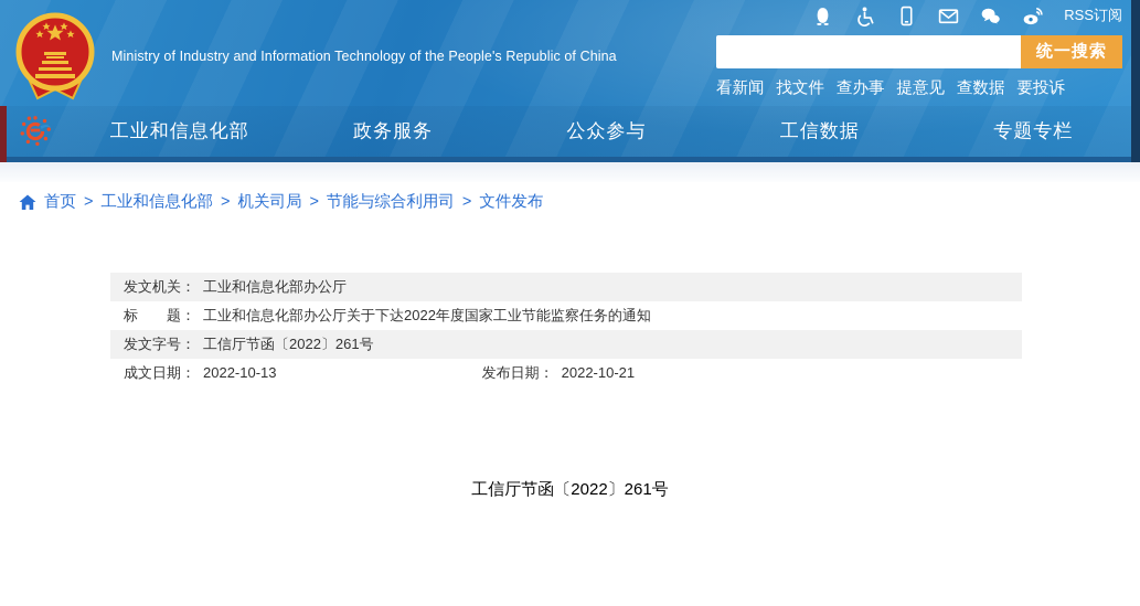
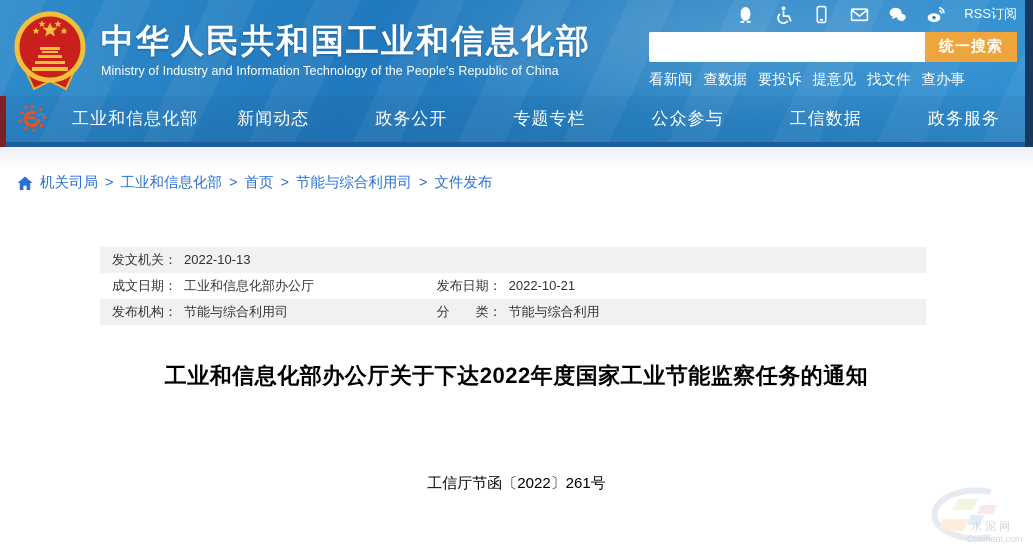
+ 中华人民共和国工业和信息化部
  Ministry of Industry and Information Technology of the People's Republic of China
  RSS订阅
  统一搜索
  看新闻
- 找文件
+ 查数据
- 查办事
+ 要投诉
  提意见
- 查数据
+ 找文件
- 要投诉
+ 查办事
  工业和信息化部
+ 新闻动态
+ 政务公开
- 政务服务
+ 专题专栏
  公众参与
  工信数据
- 专题专栏
+ 政务服务
- 首页
+ 机关司局
  >
  工业和信息化部
  >
- 机关司局
+ 首页
  >
  节能与综合利用司
  >
  文件发布
- 发文机关： 工业和信息化部办公厅
+ 发文机关： 2022-10-13
- 标 题： 工业和信息化部办公厅关于下达2022年度国家工业节能监察任务的通知
- 发文字号： 工信厅节函〔2022〕261号
- 成文日期： 2022-10-13 发布日期： 2022-10-21
+ 成文日期： 工业和信息化部办公厅 发布日期： 2022-10-21
+ 发布机构： 节能与综合利用司 分 类： 节能与综合利用
+ 工业和信息化部办公厅关于下达2022年度国家工业节能监察任务的通知
  工信厅节函〔2022〕261号
+ 水 泥 网
+ Ccement.com
